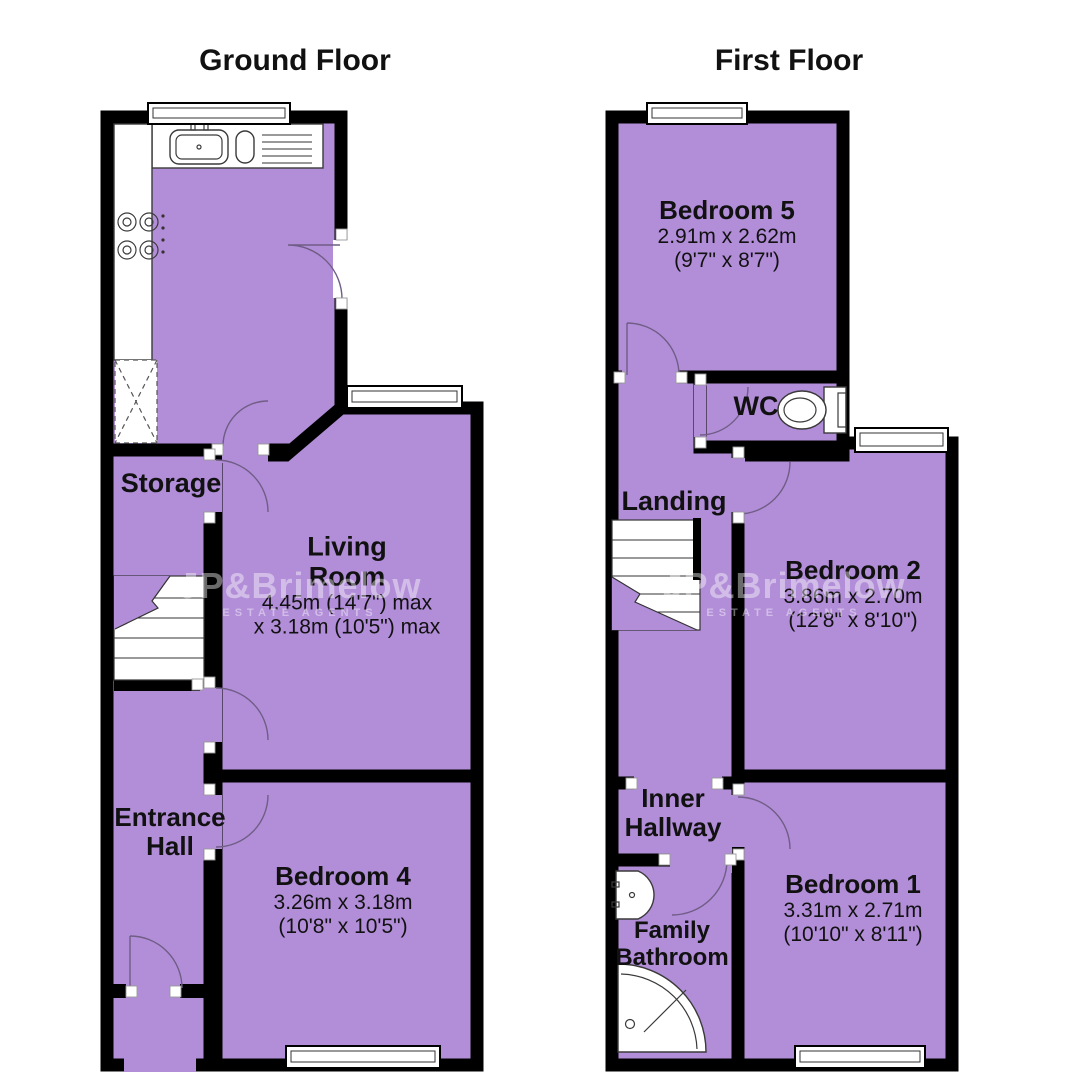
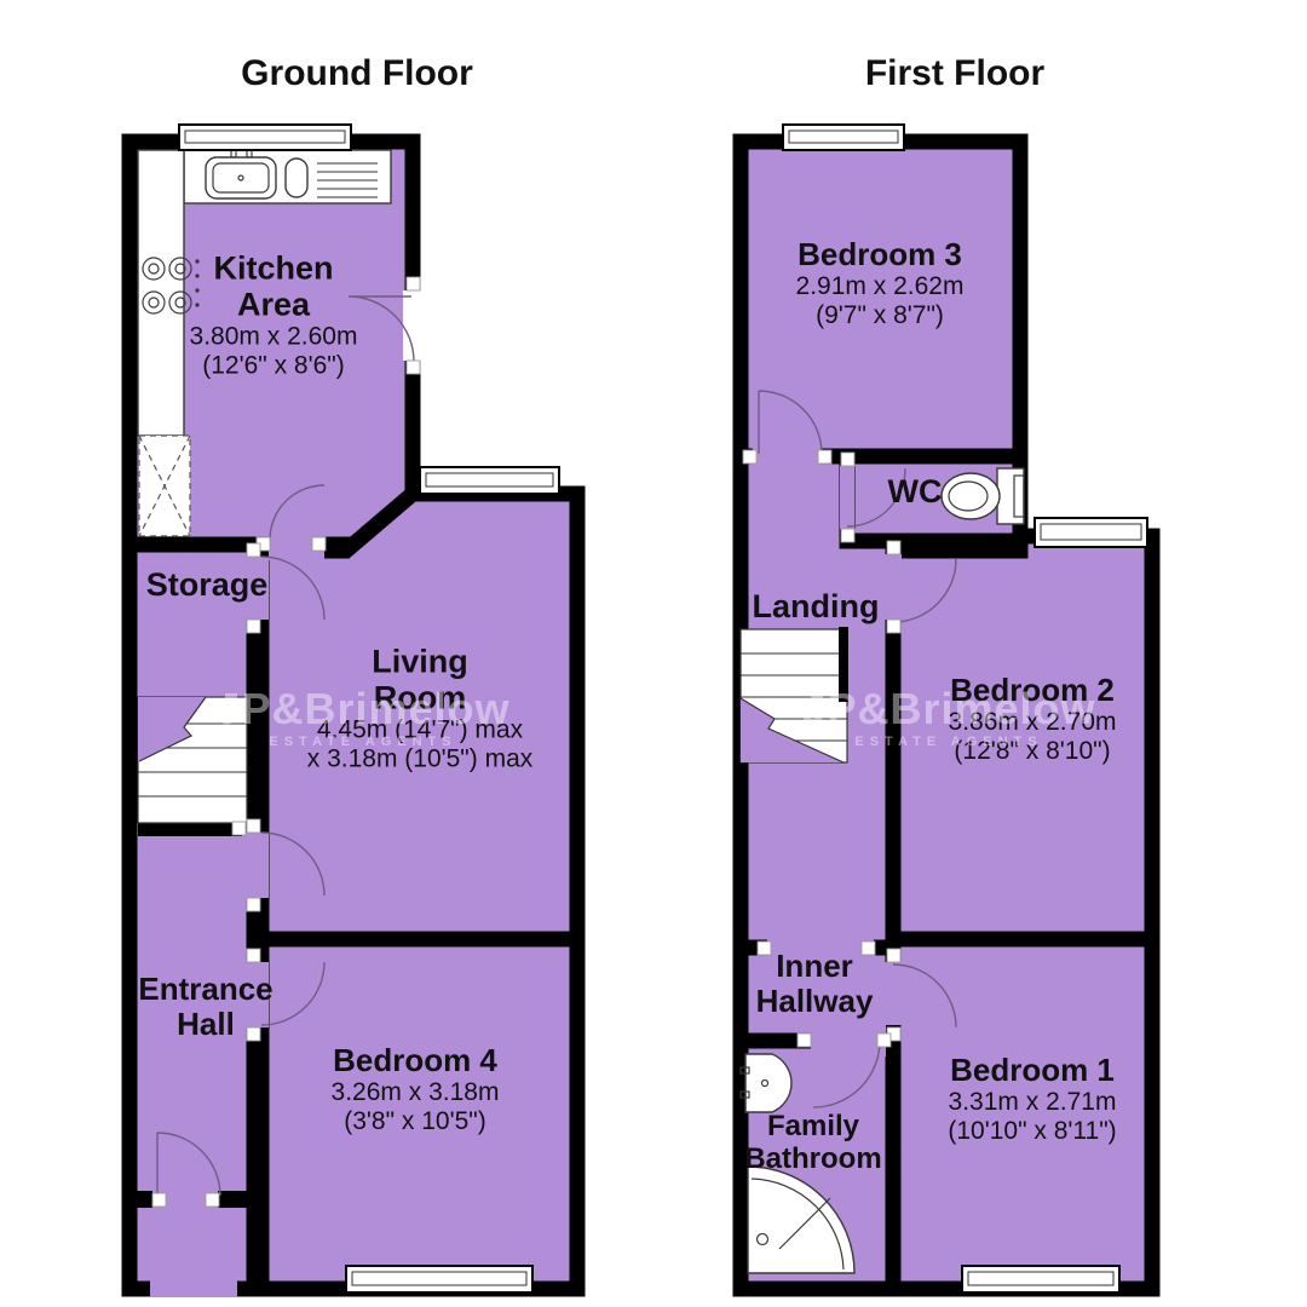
  Ground Floor
  First Floor
+ Kitchen
+ Area
+ 3.80m x 2.60m
+ (12'6" x 8'6")
  Storage
  Living
  Room
  4.45m (14'7") max
  x 3.18m (10'5") max
  Entrance
  Hall
  Bedroom 4
  3.26m x 3.18m
- (10'8" x 10'5")
+ (3'8" x 10'5")
- Bedroom 5
+ Bedroom 3
  2.91m x 2.62m
  (9'7" x 8'7")
  WC
  Landing
  Bedroom 2
  3.86m x 2.70m
  (12'8" x 8'10")
  Inner
  Hallway
  Family
  Bathroom
  Bedroom 1
  3.31m x 2.71m
  (10'10" x 8'11")
  JP&Brimelow
  ESTATE AGENTS
  JP&Brimelow
  ESTATE AGENTS
